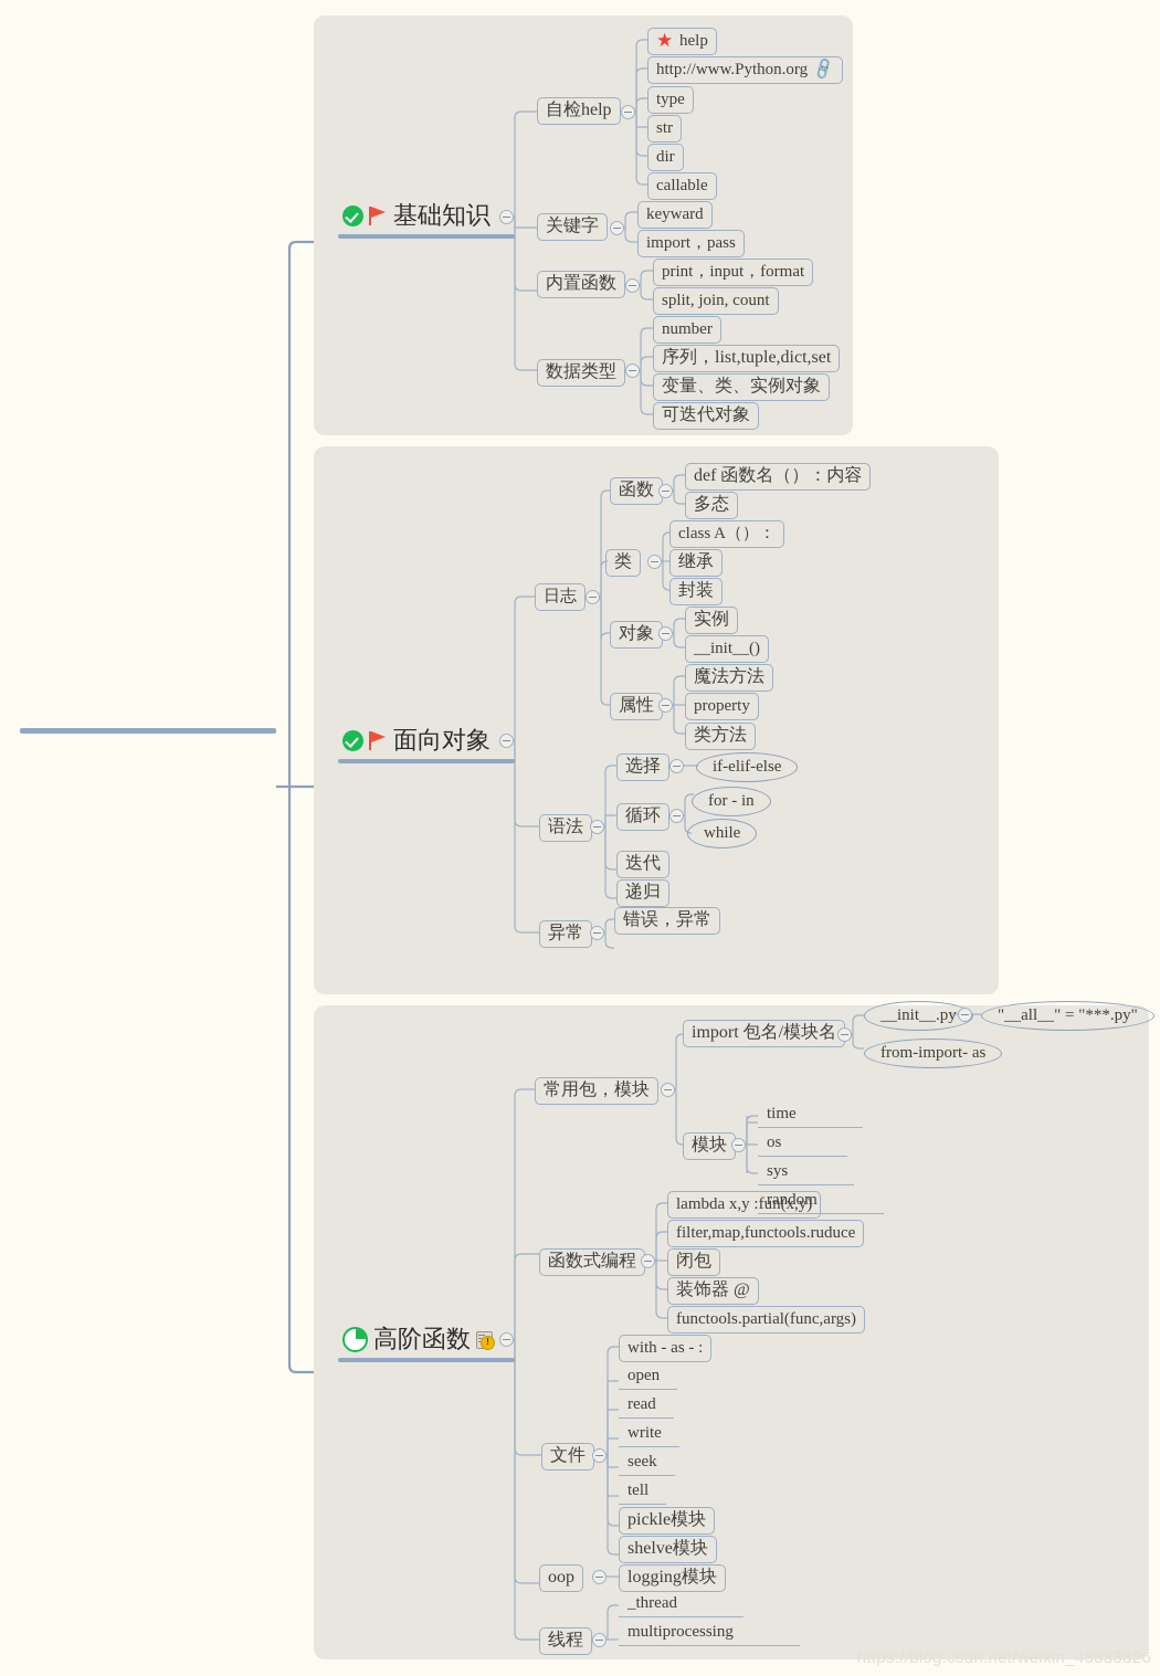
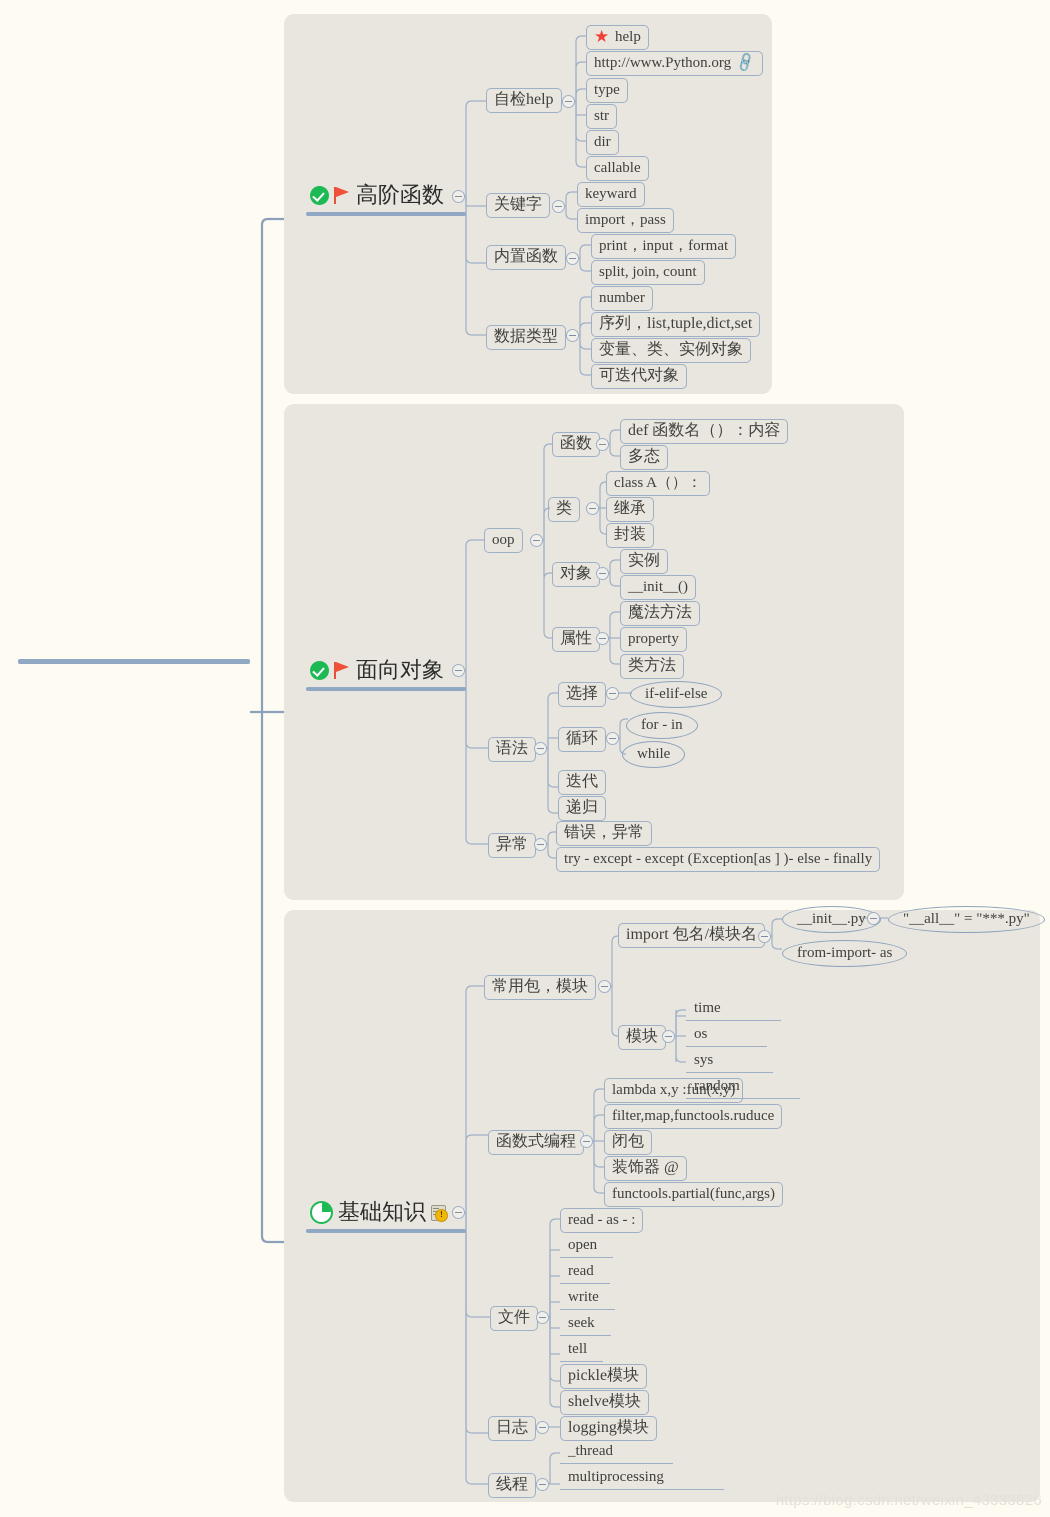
- 基础知识
+ 高阶函数
  面向对象
- 高阶函数
+ 基础知识
  !
  自检help
  ★
  help
  http://www.Python.org
  type
  str
  dir
  callable
  关键字
  keyward
  import，pass
  内置函数
  print，input，format
  split, join, count
  数据类型
  number
  序列，list,tuple,dict,set
  变量、类、实例对象
  可迭代对象
- 日志
+ oop
  函数
  def 函数名（）：内容
  多态
  类
  class A（）：
  继承
  封装
  对象
  实例
  __init__()
  属性
  魔法方法
  property
  类方法
  语法
  选择
  if-elif-else
  循环
  for - in
  while
  迭代
  递归
  异常
  错误，异常
+ try - except - except (Exception[as ] )- else - finally
  常用包，模块
  import 包名/模块名
  __init__.py
  "__all__" = "***.py"
  from-import- as
  模块
  time
  os
  sys
  random
  函数式编程
  lambda x,y :fun(x,y)
  filter,map,functools.ruduce
  闭包
  装饰器 @
  functools.partial(func,args)
  文件
- with - as - :
+ read - as - :
  open
  read
  write
  seek
  tell
  pickle模块
  shelve模块
- oop
+ 日志
  logging模块
  线程
  _thread
  multiprocessing
  https://blog.csdn.net/weixin_43333826
